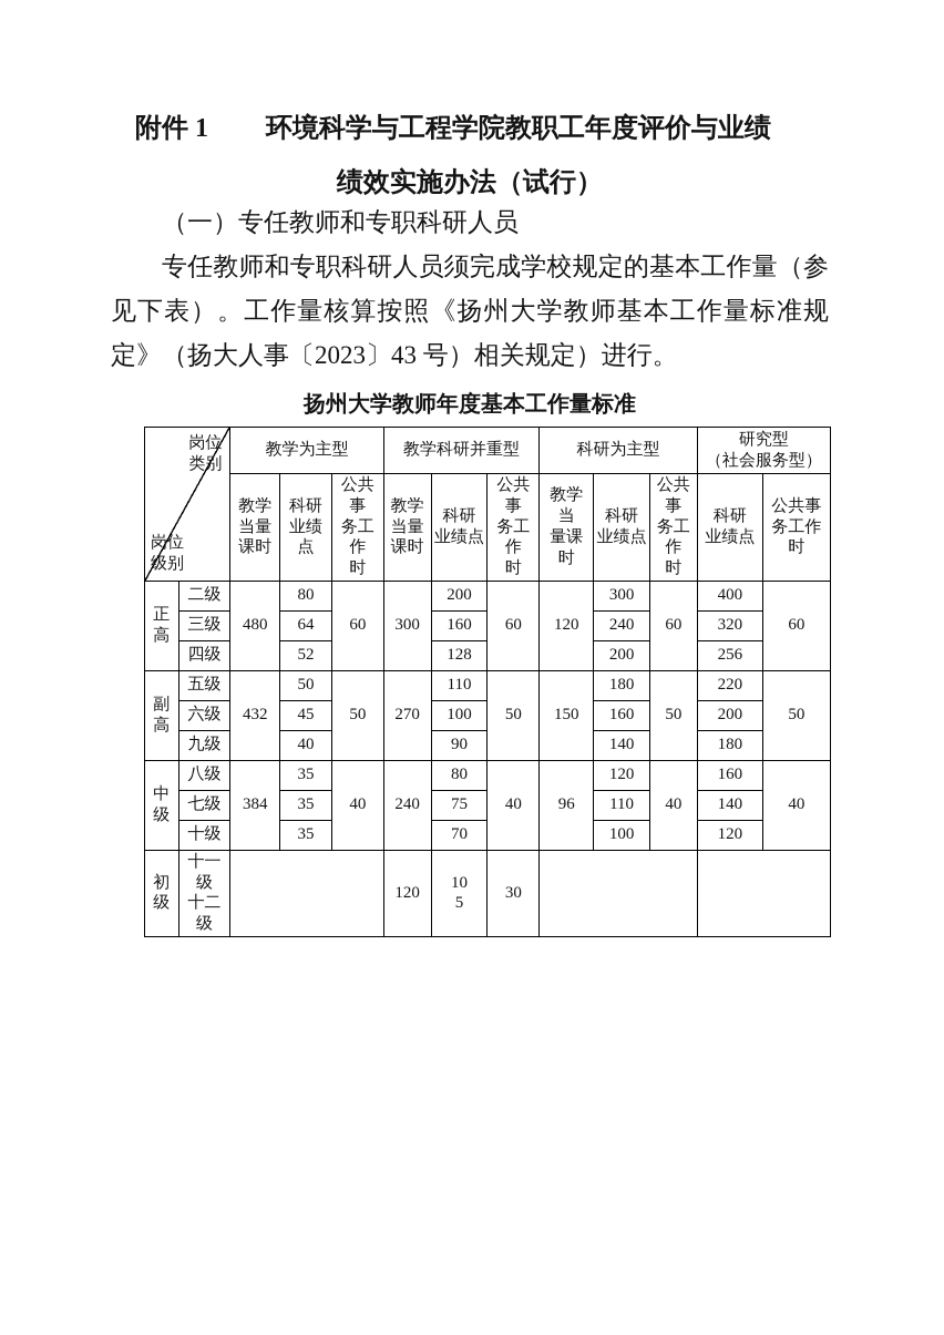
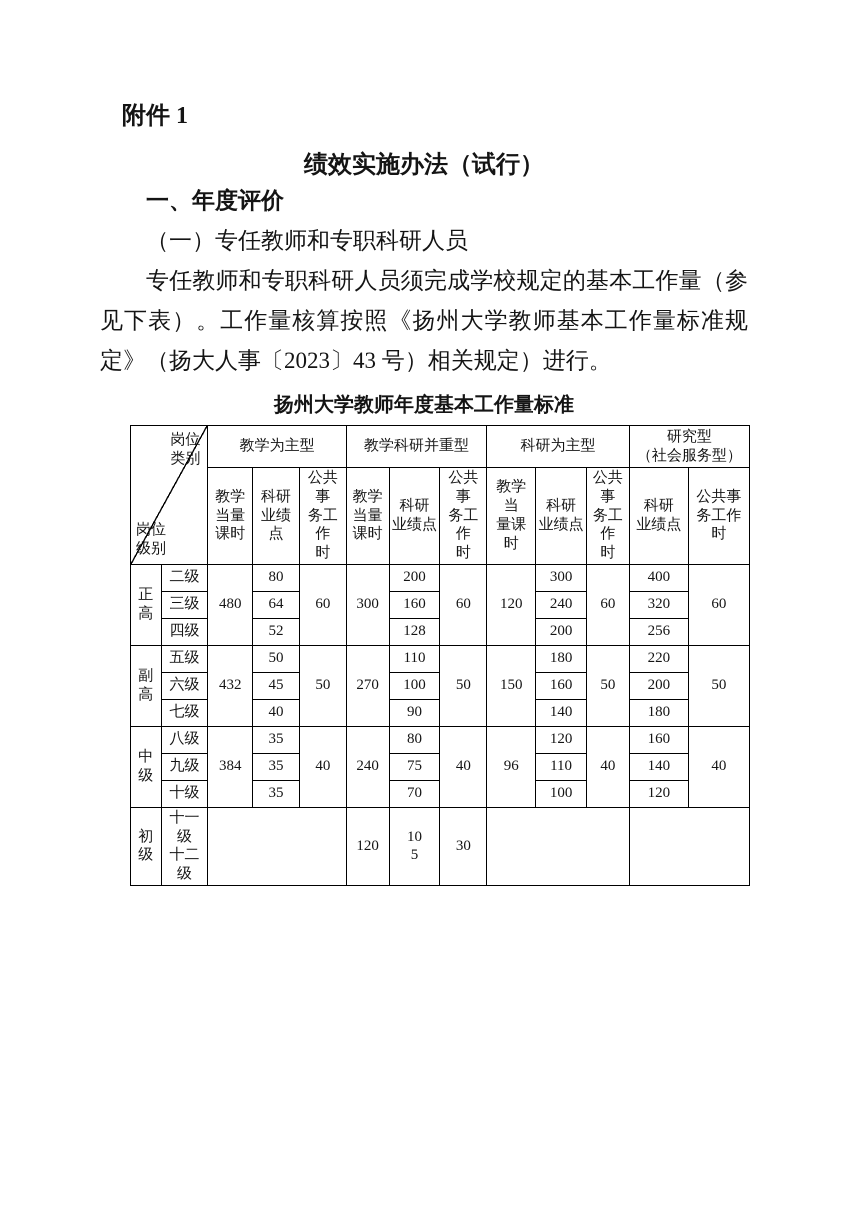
  附件 1
- 环境科学与工程学院教职工年度评价与业绩
  绩效实施办法（试行）
+ 一、年度评价
  （一）专任教师和专职科研人员
  专任教师和专职科研人员须完成学校规定的基本工作量（参见下表）。工作量核算按照《扬州大学教师基本工作量标准规定》（扬大人事〔2023〕43 号）相关规定）进行。
  扬州大学教师年度基本工作量标准
  岗位 类别 岗位 级别	教学为主型	教学科研并重型	科研为主型	研究型 （社会服务型）
  教学 当量 课时	科研 业绩点	公共事 务工作 时	教学 当量 课时	科研 业绩点	公共事 务工作 时	教学当 量课时	科研 业绩点	公共事 务工作 时	科研 业绩点	公共事 务工作 时
  正 高	二级	480	80	60	300	200	60	120	300	60	400	60
  三级	64	160	240	320
  四级	52	128	200	256
  副 高	五级	432	50	50	270	110	50	150	180	50	220	50
  六级	45	100	160	200
- 九级	40	90	140	180
+ 七级	40	90	140	180
  中 级	八级	384	35	40	240	80	40	96	120	40	160	40
- 七级	35	75	110	140
+ 九级	35	75	110	140
  十级	35	70	100	120
  初 级	十一级 十二级		120	10 5	30
